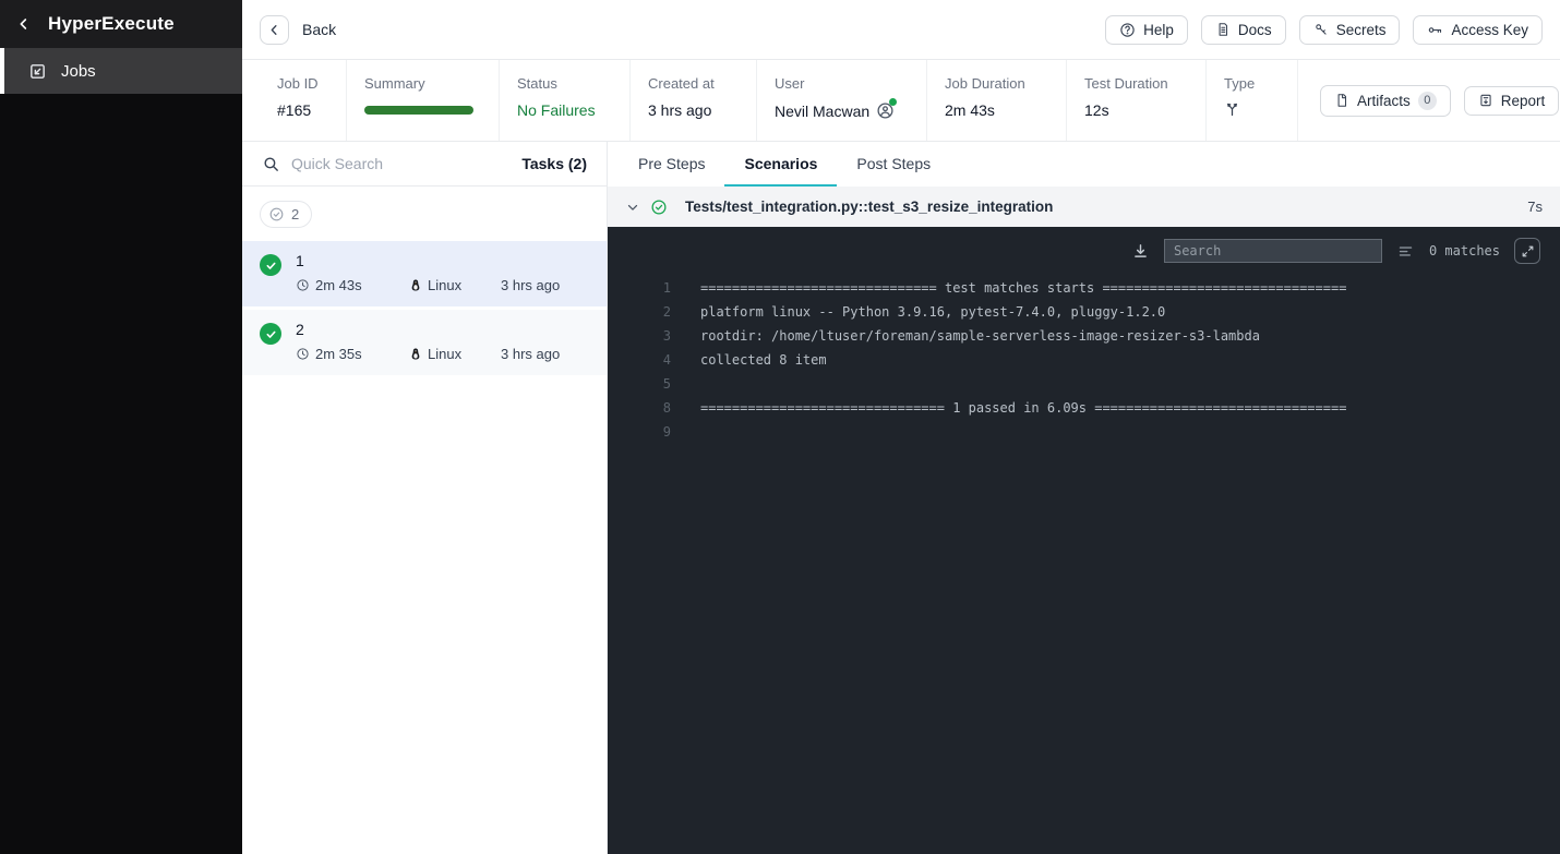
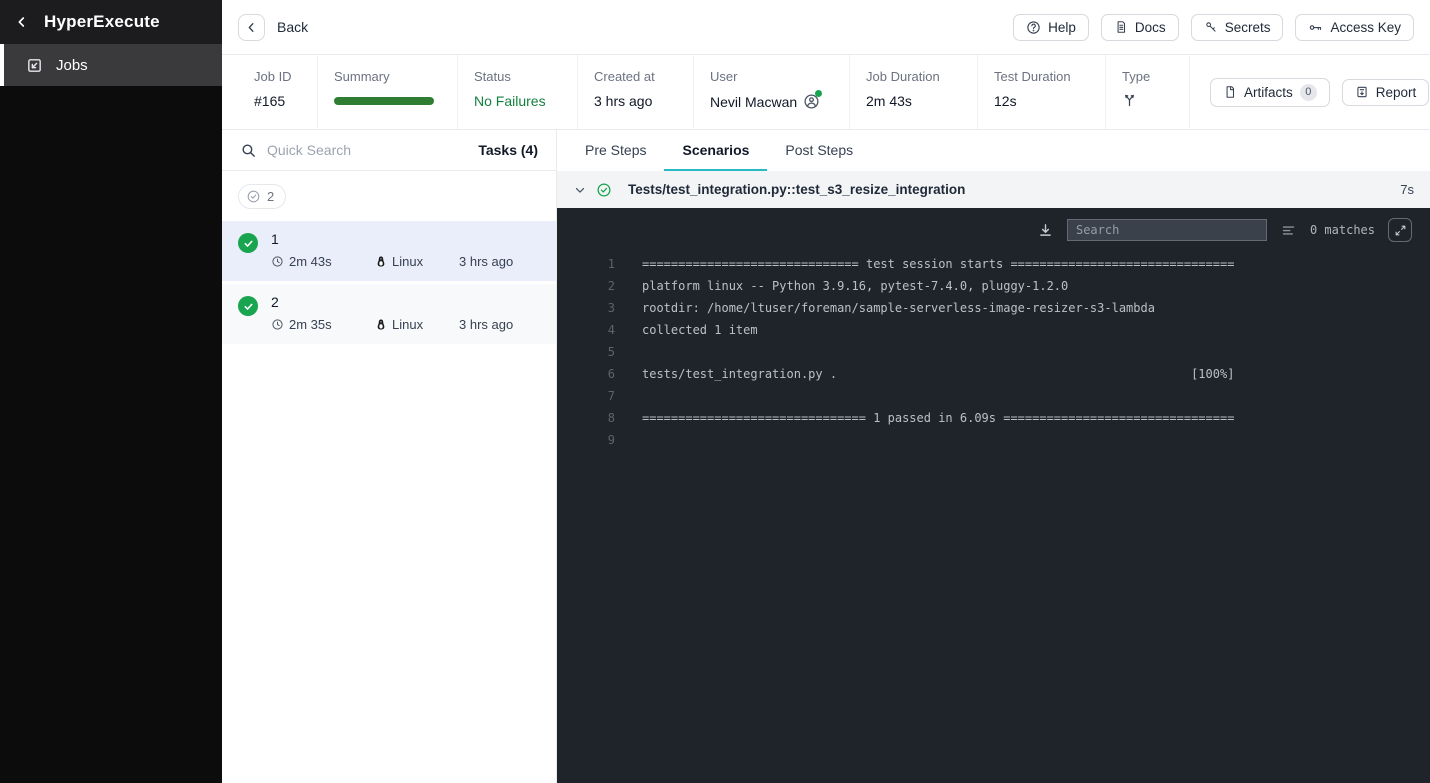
  HyperExecute
  Jobs
  Back
  Help
  Docs
  Secrets
  Access Key
  Job ID
  #165
  Summary
  Status
  No Failures
  Created at
  3 hrs ago
  User
  Nevil Macwan
  Job Duration
  2m 43s
  Test Duration
  12s
  Type
  Artifacts
  0
  Report
  Quick Search
- Tasks (2)
+ Tasks (4)
  2
  1
  2m 43s
  Linux
  3 hrs ago
  2
  2m 35s
  Linux
  3 hrs ago
  Pre Steps
  Scenarios
  Post Steps
  Tests/test_integration.py::test_s3_resize_integration
  7s
  Search
  0 matches
  1
- ============================== test matches starts ===============================
+ ============================== test session starts ===============================
  2
  platform linux -- Python 3.9.16, pytest-7.4.0, pluggy-1.2.0
  3
  rootdir: /home/ltuser/foreman/sample-serverless-image-resizer-s3-lambda
  4
- collected 8 item
+ collected 1 item
  5
+ 6
+ tests/test_integration.py . [100%]
+ 7
  8
  =============================== 1 passed in 6.09s ================================
  9
